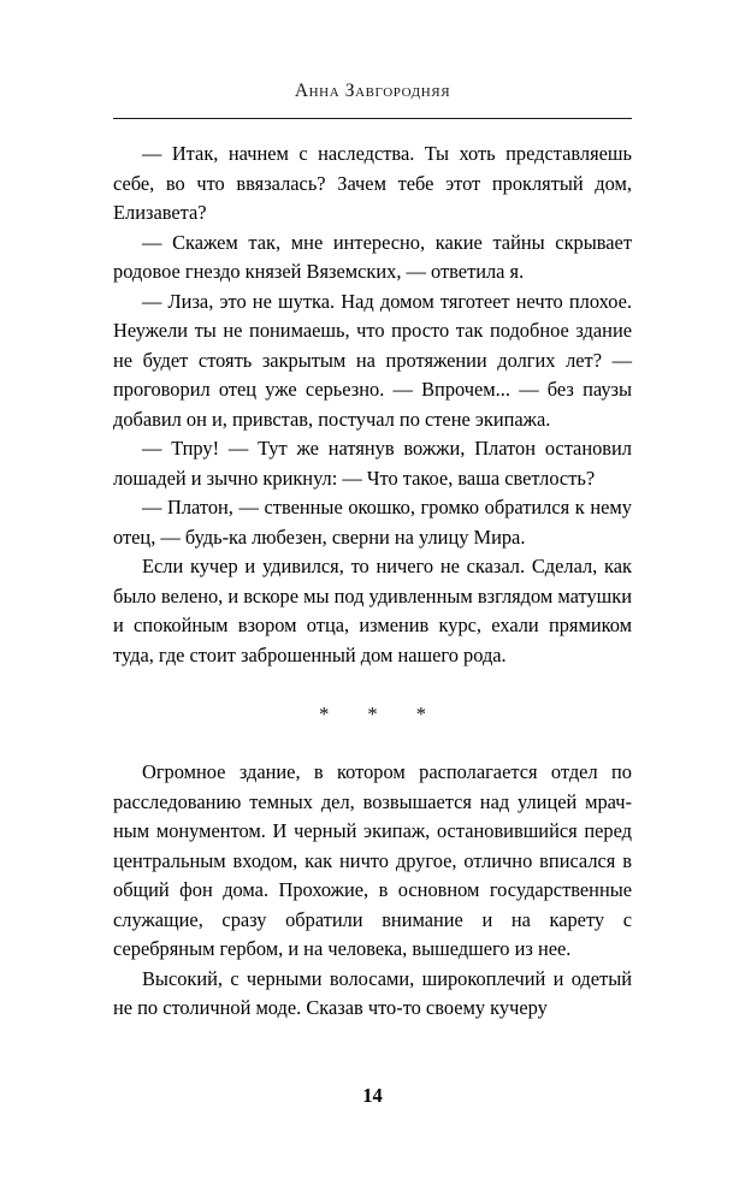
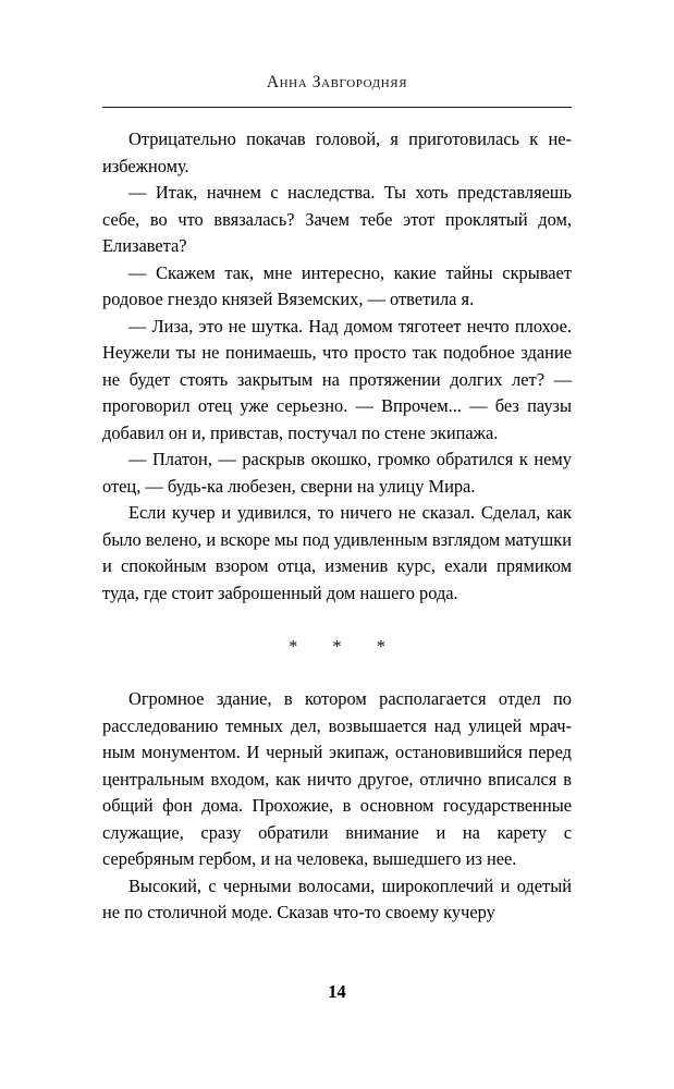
  Анна Завгородняя
+ Отрицательно покачав головой, я приготовилась к не­избежному.
  — Итак, начнем с наследства. Ты хоть представляешь себе, во что ввязалась? Зачем тебе этот проклятый дом, Елизавета?
  — Скажем так, мне интересно, какие тайны скрывает родовое гнездо князей Вяземских, — ответила я.
  — Лиза, это не шутка. Над домом тяготеет нечто пло­хое. Неужели ты не понимаешь, что просто так подобное здание не будет стоять закрытым на протяжении долгих лет? — проговорил отец уже серьезно. — Впрочем... — без паузы добавил он и, привстав, постучал по стене экипажа.
- — Тпру! — Тут же натянув вожжи, Платон остановил лошадей и зычно крикнул: — Что такое, ваша светлость?
- — Платон, — ственные окошко, громко обратился к нему отец, — будь-ка любезен, сверни на улицу Мира.
+ — Платон, — раскрыв окошко, громко обратился к нему отец, — будь-ка любезен, сверни на улицу Мира.
  Если кучер и удивился, то ничего не сказал. Сделал, как было велено, и вскоре мы под удивленным взглядом матушки и спокойным взором отца, изменив курс, ехали прямиком туда, где стоит заброшенный дом нашего рода.
  * * *
  Огромное здание, в котором располагается отдел по расследованию темных дел, возвышается над улицей мрач­ным монументом. И черный экипаж, остановившийся пе­ред центральным входом, как ничто другое, отлично впи­сался в общий фон дома. Прохожие, в основном государ­ственные служащие, сразу обратили внимание и на карету с серебряным гербом, и на человека, вышедшего из нее.
  Высокий, с черными волосами, широкоплечий и оде­тый не по столичной моде. Сказав что-то своему кучеру
  14
